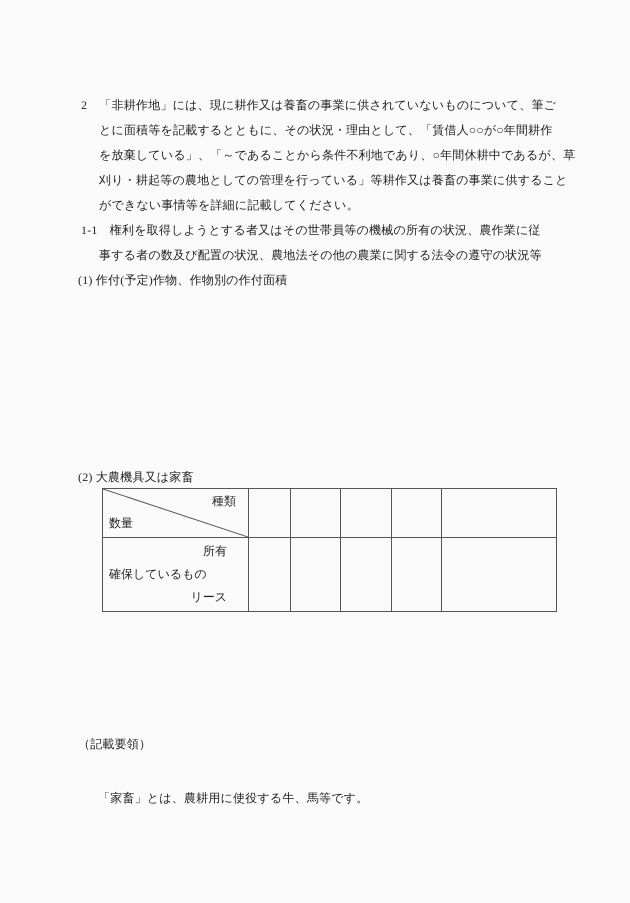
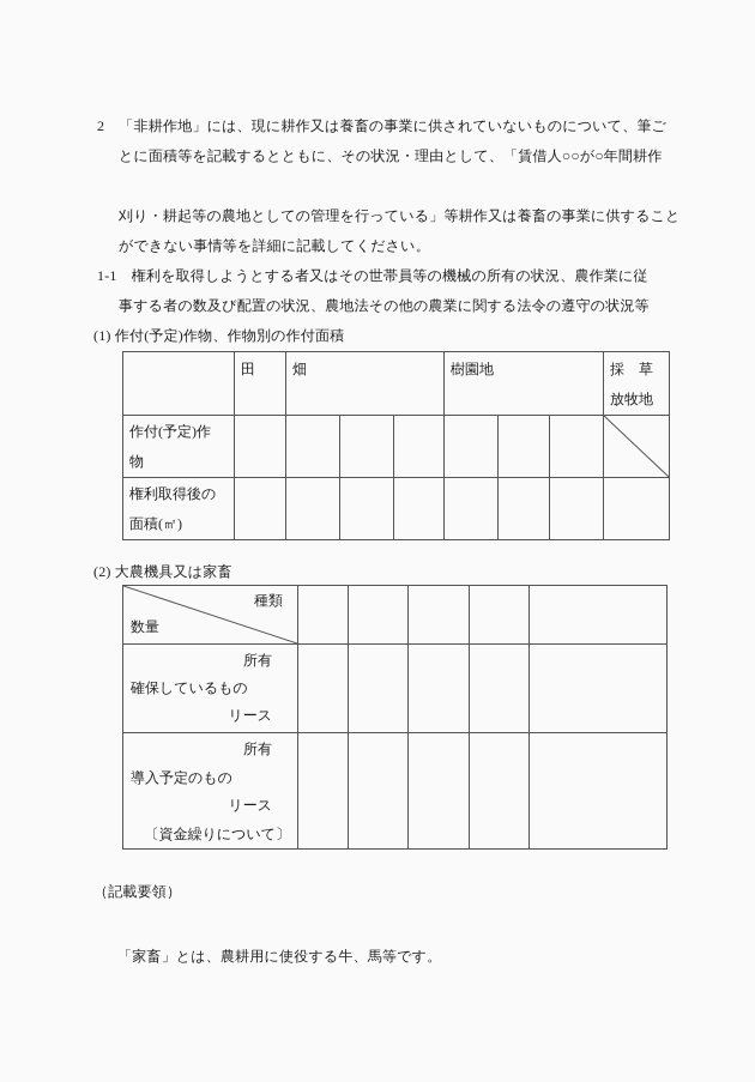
  2 「非耕作地」には、現に耕作又は養畜の事業に供されていないものについて、筆ご
  とに面積等を記載するとともに、その状況・理由として、「賃借人○○が○年間耕作
- を放棄している」、「～であることから条件不利地であり、○年間休耕中であるが、草
  刈り・耕起等の農地としての管理を行っている」等耕作又は養畜の事業に供すること
  ができない事情等を詳細に記載してください。
  1-1 権利を取得しようとする者又はその世帯員等の機械の所有の状況、農作業に従
  事する者の数及び配置の状況、農地法その他の農業に関する法令の遵守の状況等
  (1) 作付(予定)作物、作物別の作付面積
+ 	田	畑	樹園地	採 草 放牧地
+ 作付(予定)作 物
+ 権利取得後の 面積(㎡)
  (2) 大農機具又は家畜
  種類 数量
  所有 確保しているもの リース
+ 所有 導入予定のもの リース 〔資金繰りについて〕
  （記載要領）
  「家畜」とは、農耕用に使役する牛、馬等です。
